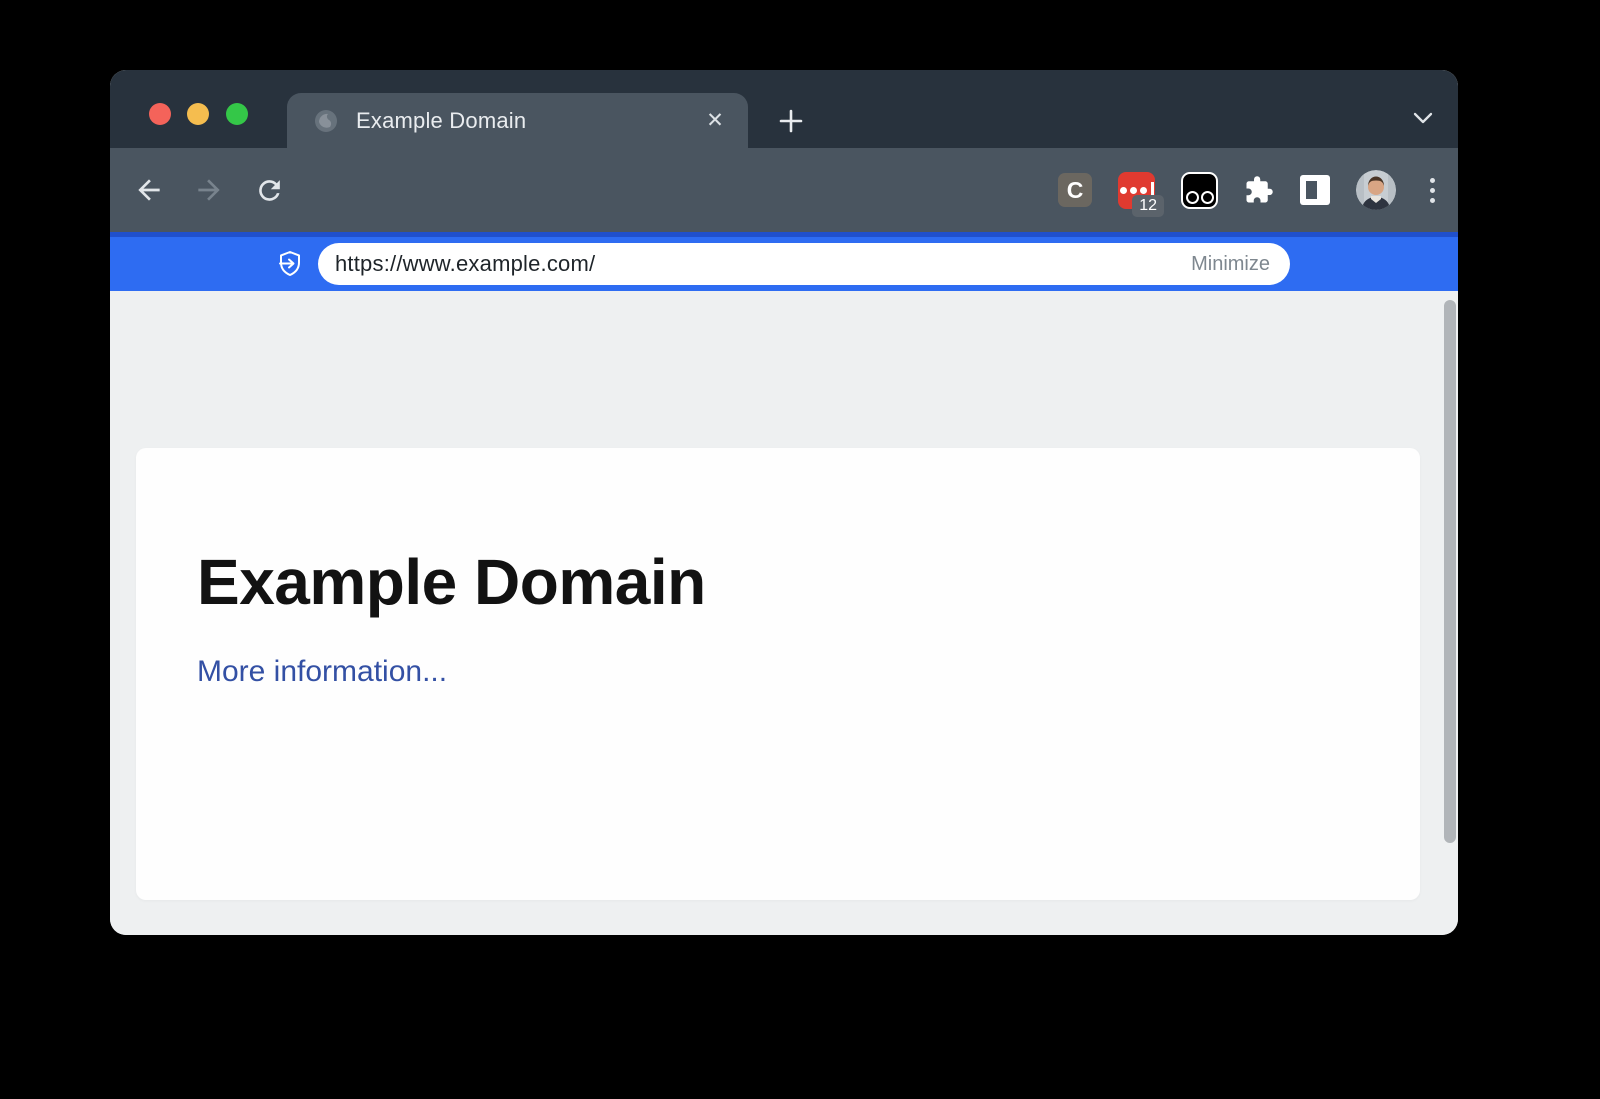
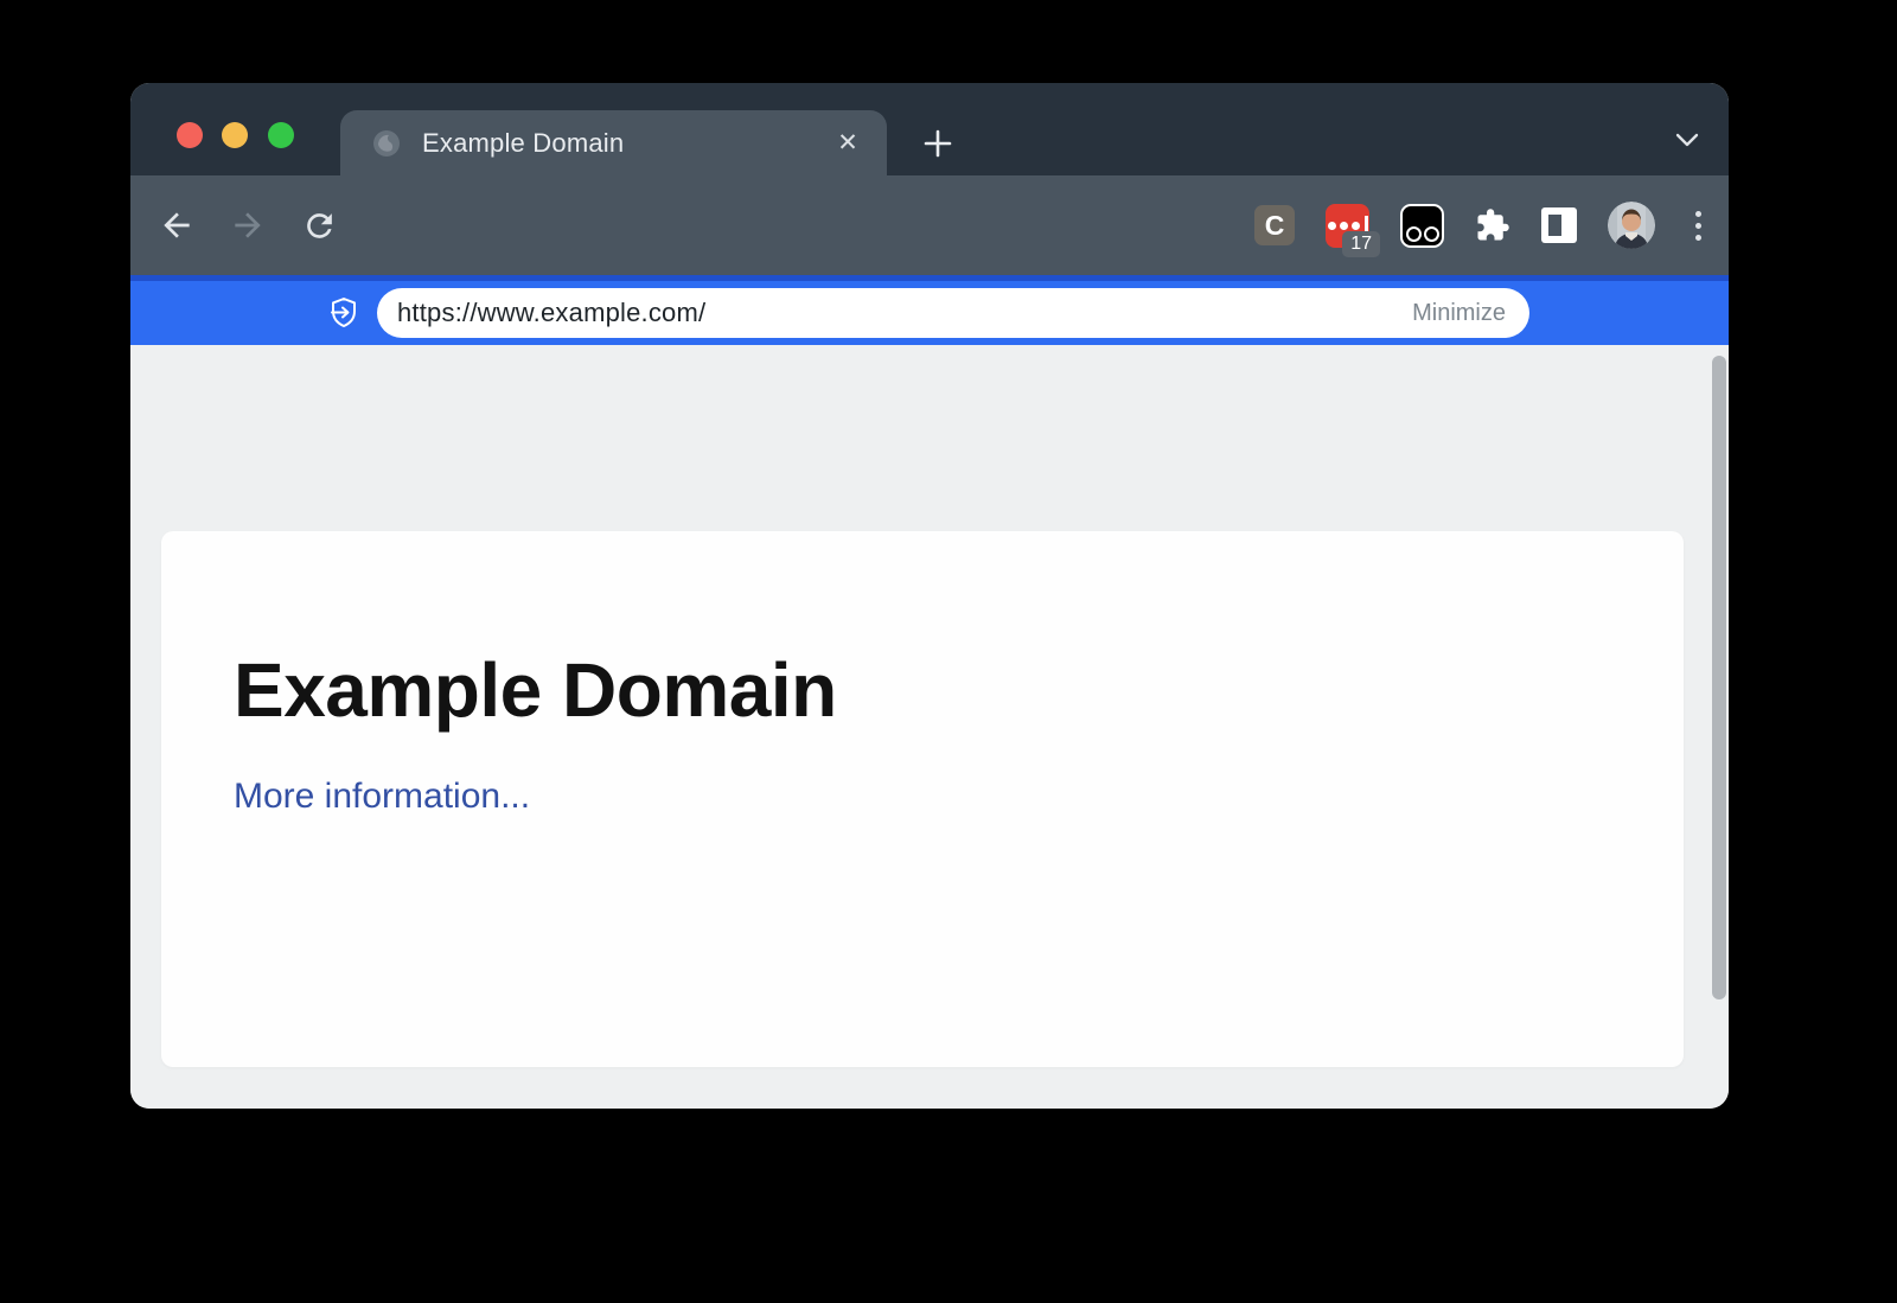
  Example Domain
  ✕
  C
- 12
+ 17
  https://www.example.com/
  Minimize
  Example Domain
  More information...
